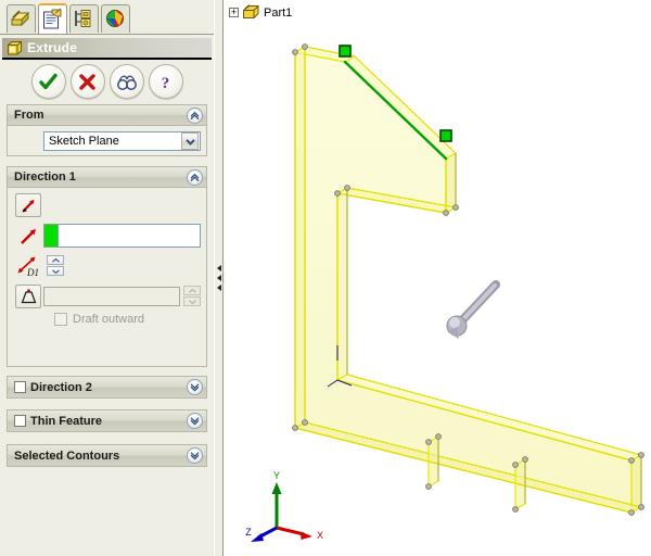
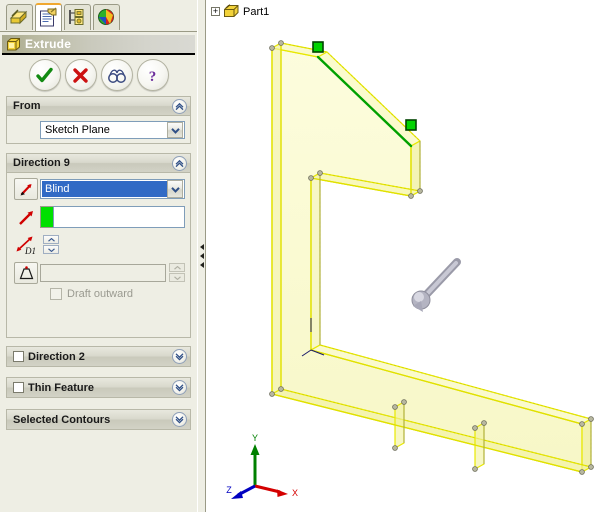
  Extrude
  ?
  From
  Sketch Plane
- Direction 1
+ Direction 9
+ Blind
  D1
  Draft outward
  Direction 2
  Thin Feature
  Selected Contours
  +
  Part1
  Y
  X
  Z
